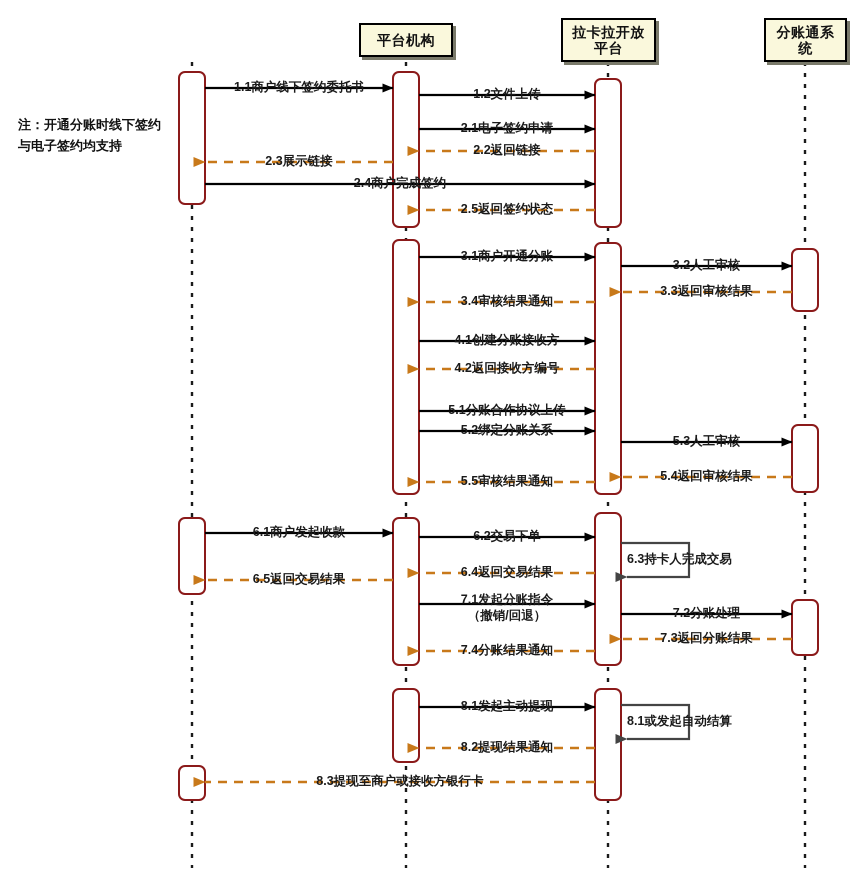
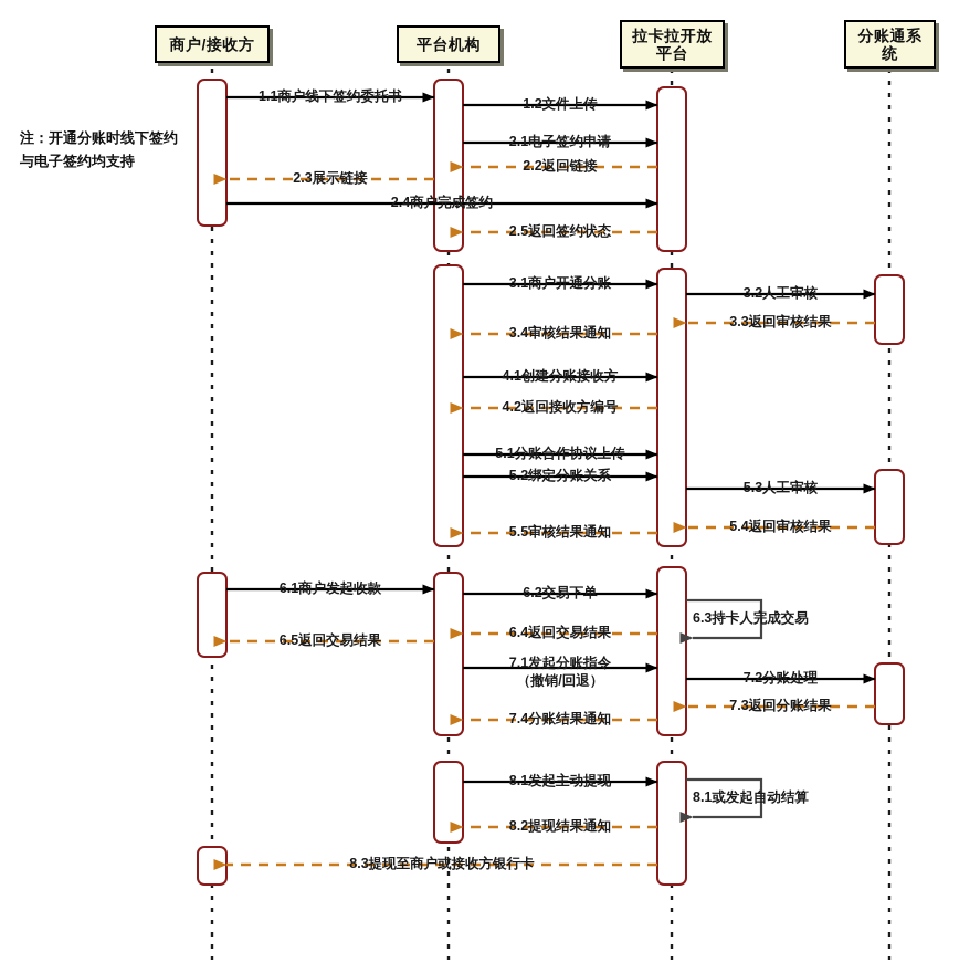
+ 商户/接收方
  平台机构
  拉卡拉开放
  平台
  分账通系
  统
  注：开通分账时线下签约与电子签约均支持
  1.1商户线下签约委托书
  1.2文件上传
  2.1电子签约申请
  2.2返回链接
  2.3展示链接
  2.4商户完成签约
  2.5返回签约状态
  3.1商户开通分账
  3.2人工审核
  3.3返回审核结果
  3.4审核结果通知
  4.1创建分账接收方
  4.2返回接收方编号
  5.1分账合作协议上传
  5.2绑定分账关系
  5.3人工审核
  5.4返回审核结果
  5.5审核结果通知
  6.1商户发起收款
  6.2交易下单
  6.3持卡人完成交易
  6.4返回交易结果
  6.5返回交易结果
  7.1发起分账指令
  （撤销/回退）
  7.2分账处理
  7.3返回分账结果
  7.4分账结果通知
  8.1发起主动提现
  8.1或发起自动结算
  8.2提现结果通知
  8.3提现至商户或接收方银行卡
